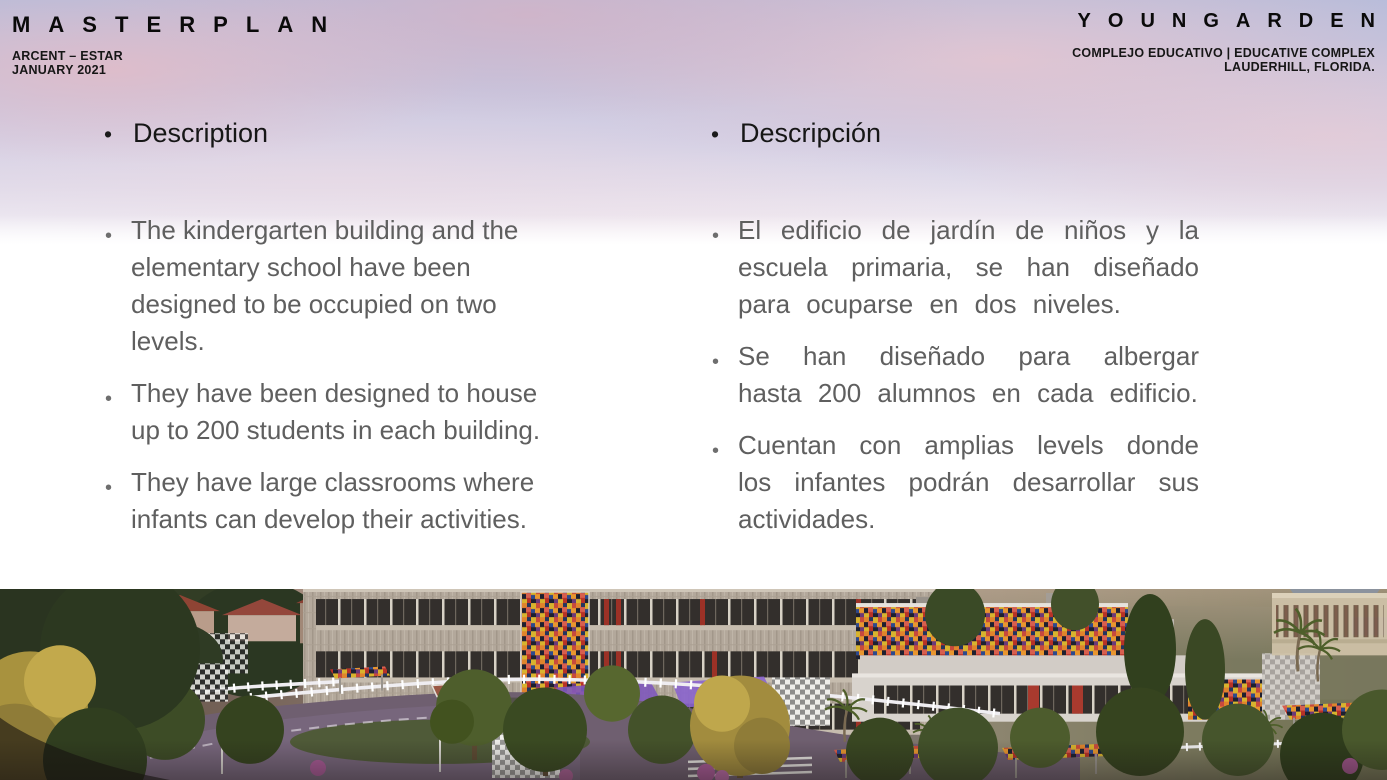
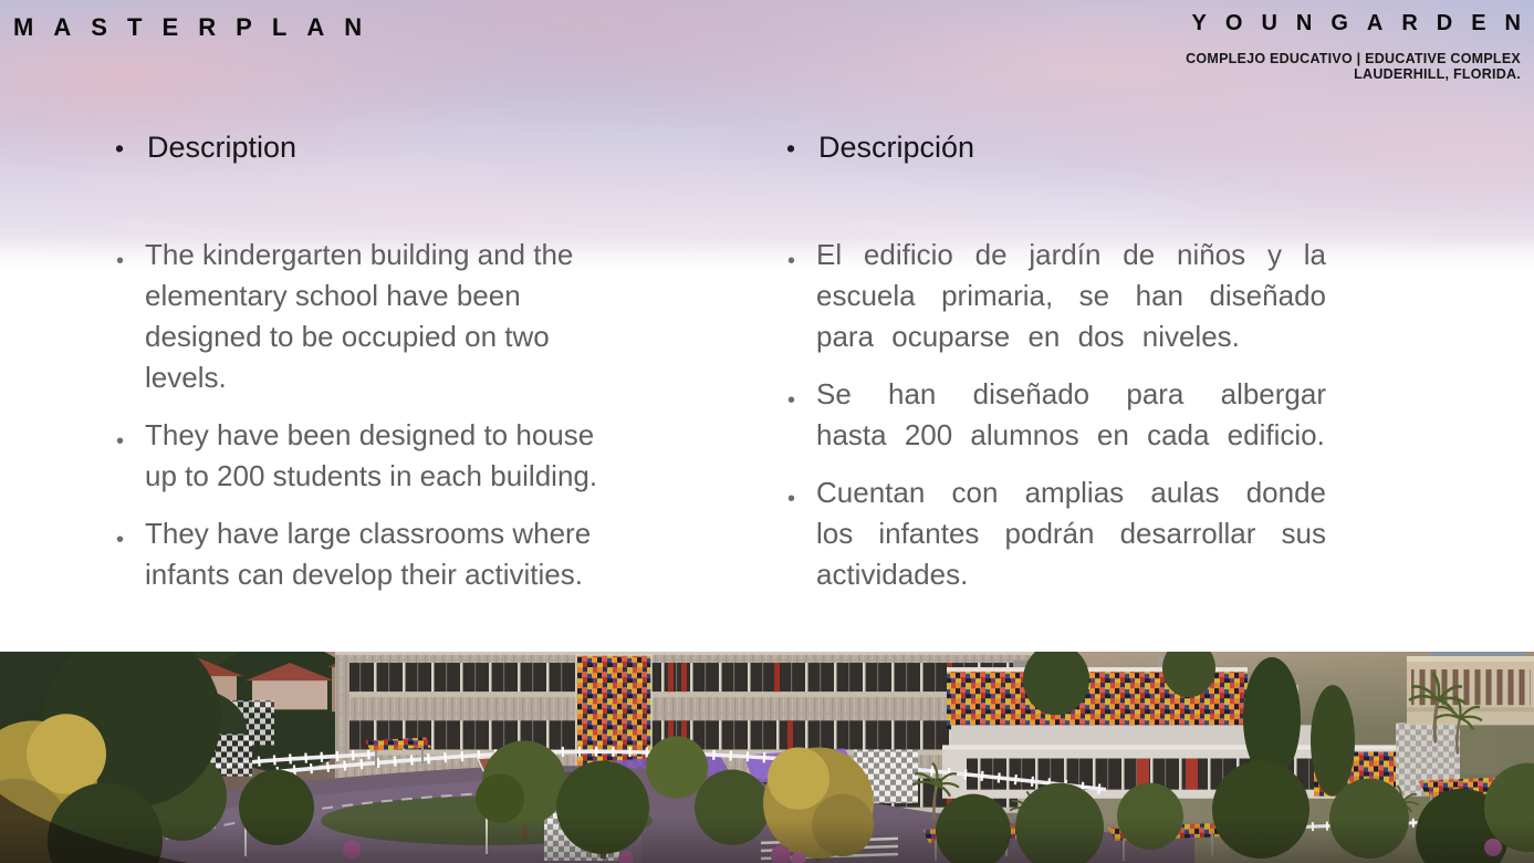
  MASTERPLAN
- ARCENT – ESTAR
- JANUARY 2021
  YOUNGARDEN
  COMPLEJO EDUCATIVO | EDUCATIVE COMPLEX
  LAUDERHILL, FLORIDA.
  Description
  The kindergarten building and the elementary school have been designed to be occupied on two levels.
  They have been designed to house up to 200 students in each building.
  They have large classrooms where infants can develop their activities.
  Descripción
  El edificio de jardín de niños y la escuela primaria, se han diseñado para ocuparse en dos niveles.
  Se han diseñado para albergar hasta 200 alumnos en cada edificio.
- Cuentan con amplias levels donde los infantes podrán desarrollar sus actividades.
+ Cuentan con amplias aulas donde los infantes podrán desarrollar sus actividades.
